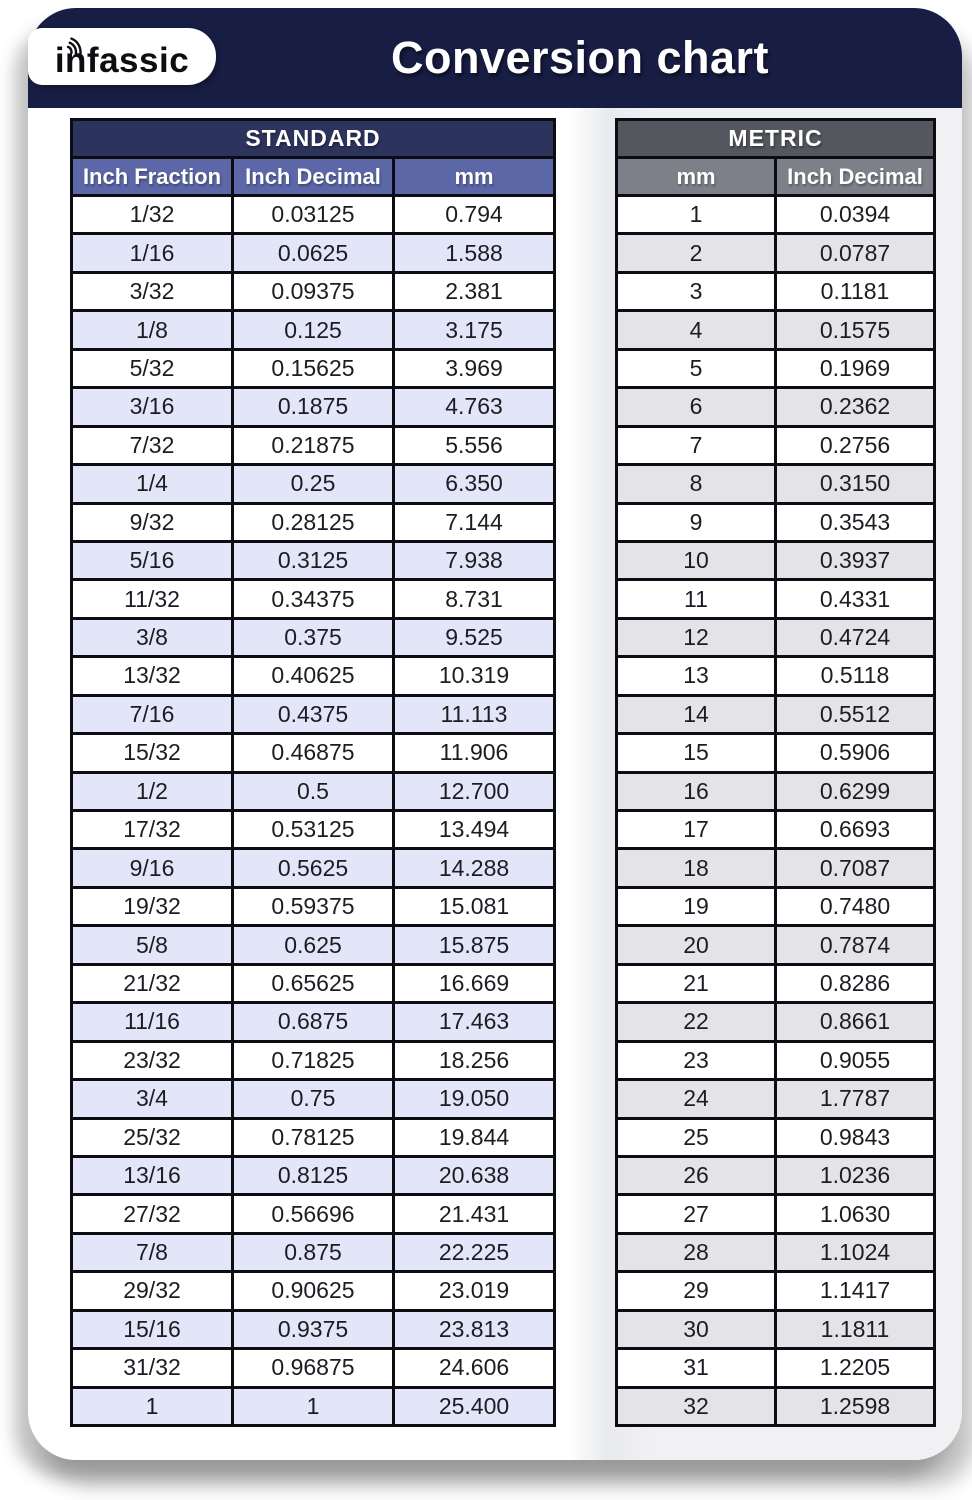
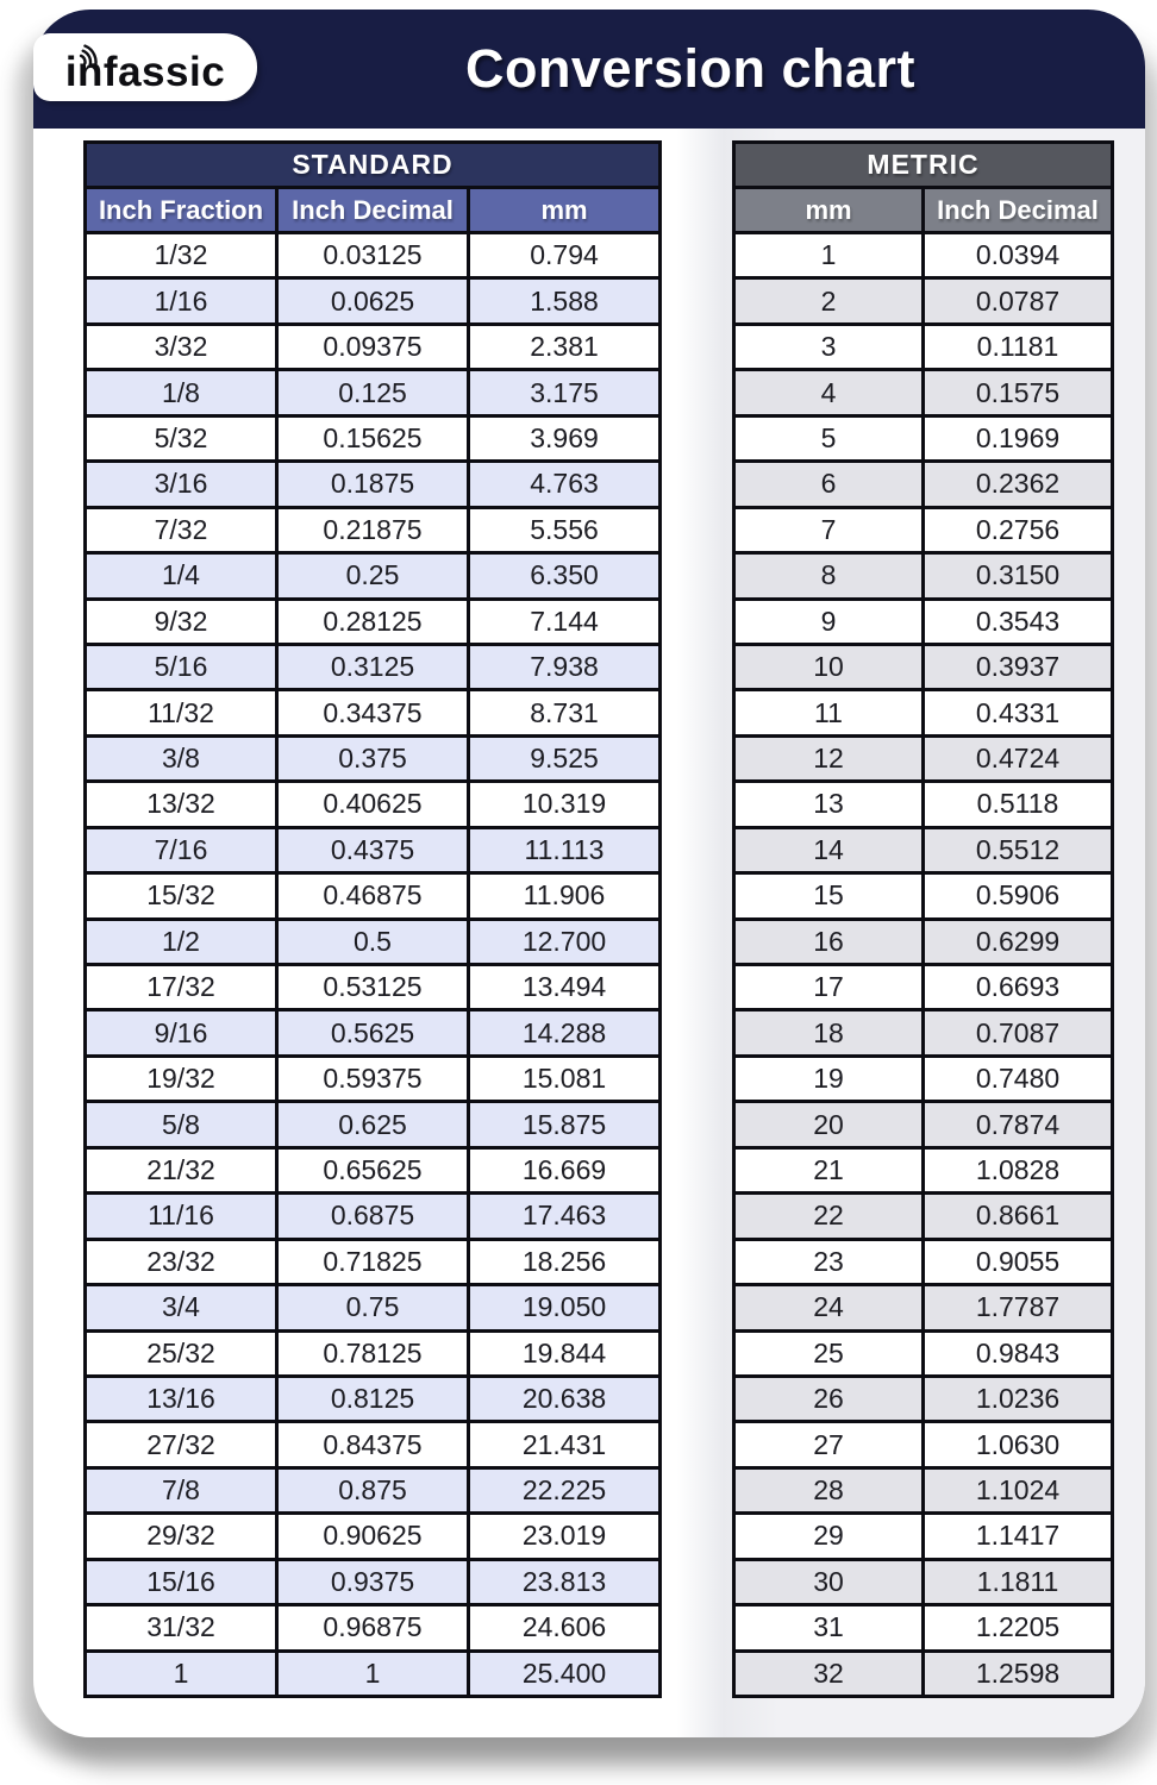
  infassic
  Conversion chart
  STANDARD
  Inch Fraction	Inch Decimal	mm
  1/32	0.03125	0.794
  1/16	0.0625	1.588
  3/32	0.09375	2.381
  1/8	0.125	3.175
  5/32	0.15625	3.969
  3/16	0.1875	4.763
  7/32	0.21875	5.556
  1/4	0.25	6.350
  9/32	0.28125	7.144
  5/16	0.3125	7.938
  11/32	0.34375	8.731
  3/8	0.375	9.525
  13/32	0.40625	10.319
  7/16	0.4375	11.113
  15/32	0.46875	11.906
  1/2	0.5	12.700
  17/32	0.53125	13.494
  9/16	0.5625	14.288
  19/32	0.59375	15.081
  5/8	0.625	15.875
  21/32	0.65625	16.669
  11/16	0.6875	17.463
  23/32	0.71825	18.256
  3/4	0.75	19.050
  25/32	0.78125	19.844
  13/16	0.8125	20.638
- 27/32	0.56696	21.431
+ 27/32	0.84375	21.431
  7/8	0.875	22.225
  29/32	0.90625	23.019
  15/16	0.9375	23.813
  31/32	0.96875	24.606
  1	1	25.400
  METRIC
  mm	Inch Decimal
  1	0.0394
  2	0.0787
  3	0.1181
  4	0.1575
  5	0.1969
  6	0.2362
  7	0.2756
  8	0.3150
  9	0.3543
  10	0.3937
  11	0.4331
  12	0.4724
  13	0.5118
  14	0.5512
  15	0.5906
  16	0.6299
  17	0.6693
  18	0.7087
  19	0.7480
  20	0.7874
- 21	0.8286
+ 21	1.0828
  22	0.8661
  23	0.9055
  24	1.7787
  25	0.9843
  26	1.0236
  27	1.0630
  28	1.1024
  29	1.1417
  30	1.1811
  31	1.2205
  32	1.2598
